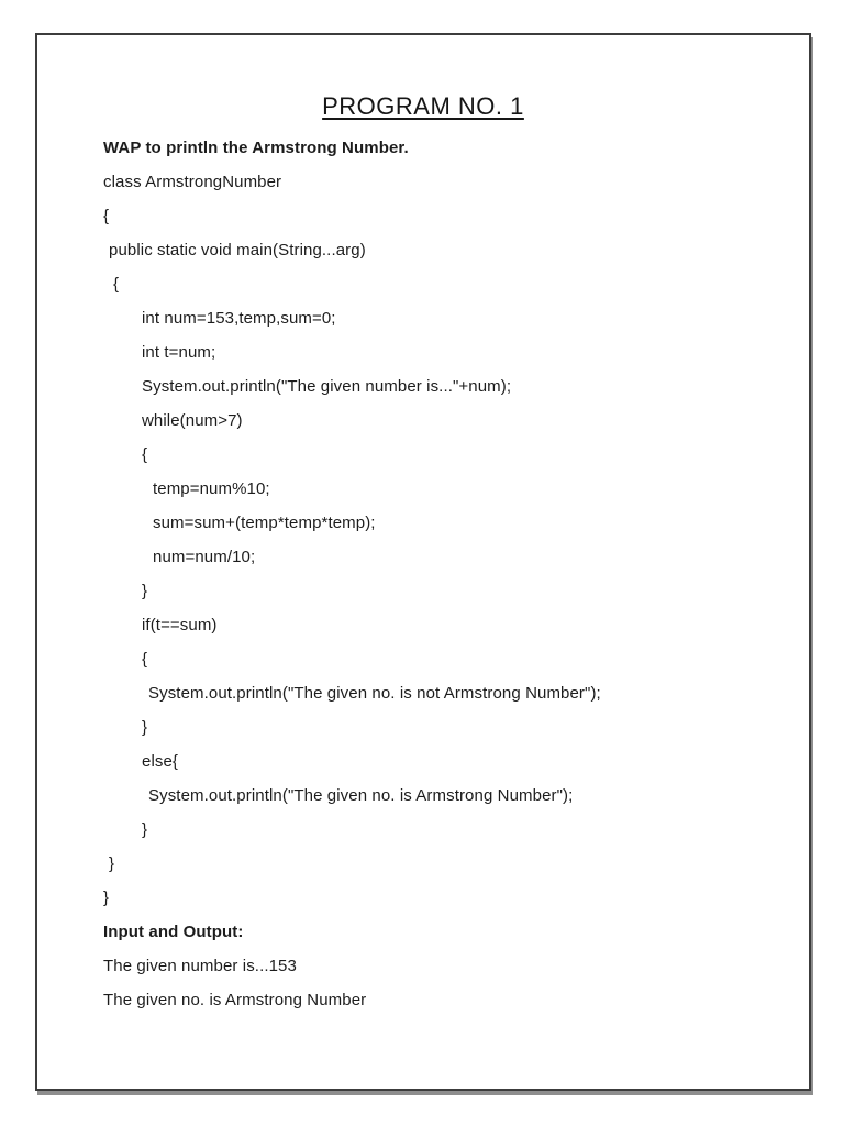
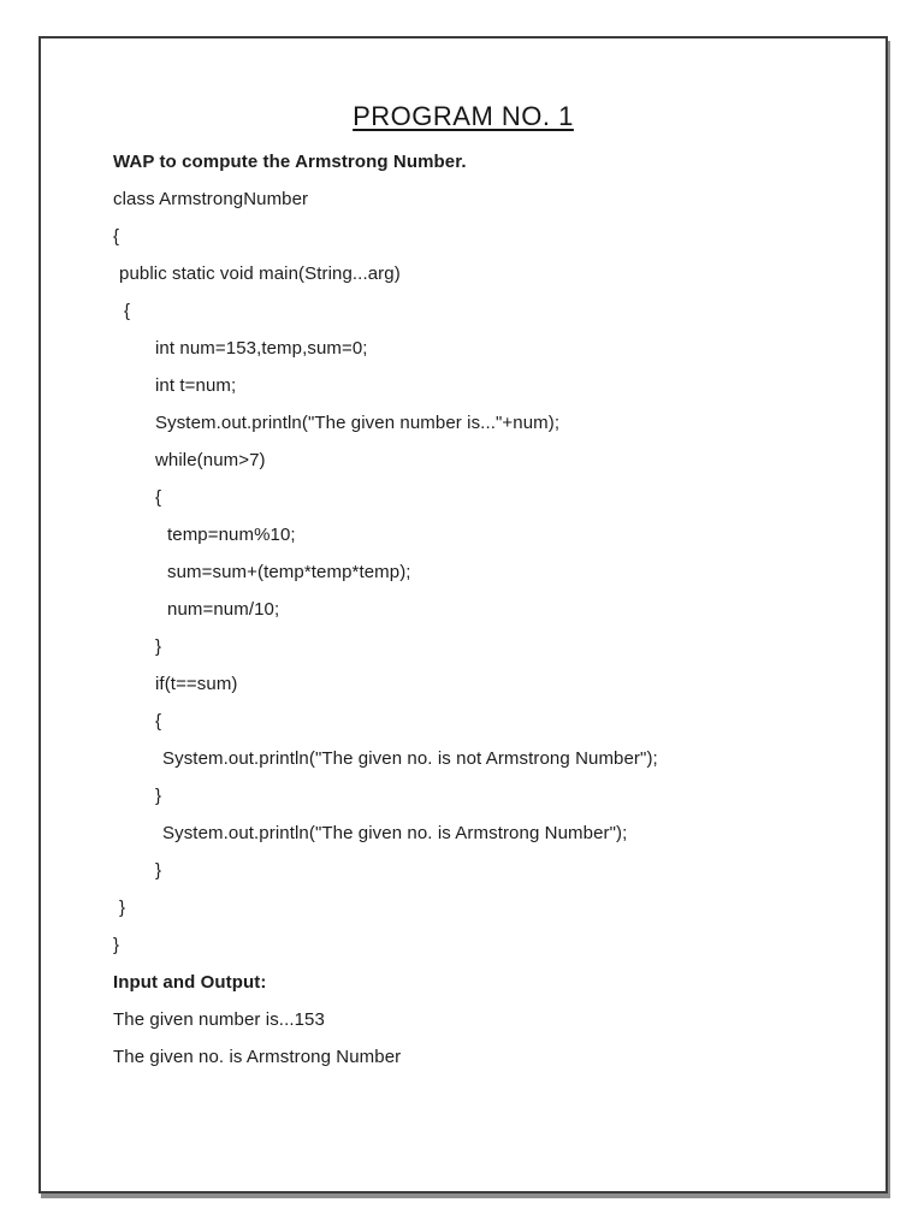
  PROGRAM NO. 1
- WAP to println the Armstrong Number.
+ WAP to compute the Armstrong Number.
  class ArmstrongNumber
  {
  public static void main(String...arg)
  {
  int num=153,temp,sum=0;
  int t=num;
  System.out.println("The given number is..."+num);
  while(num>7)
  {
  temp=num%10;
  sum=sum+(temp*temp*temp);
  num=num/10;
  }
  if(t==sum)
  {
  System.out.println("The given no. is not Armstrong Number");
  }
- else{
  System.out.println("The given no. is Armstrong Number");
  }
  }
  }
  Input and Output:
  The given number is...153
  The given no. is Armstrong Number
